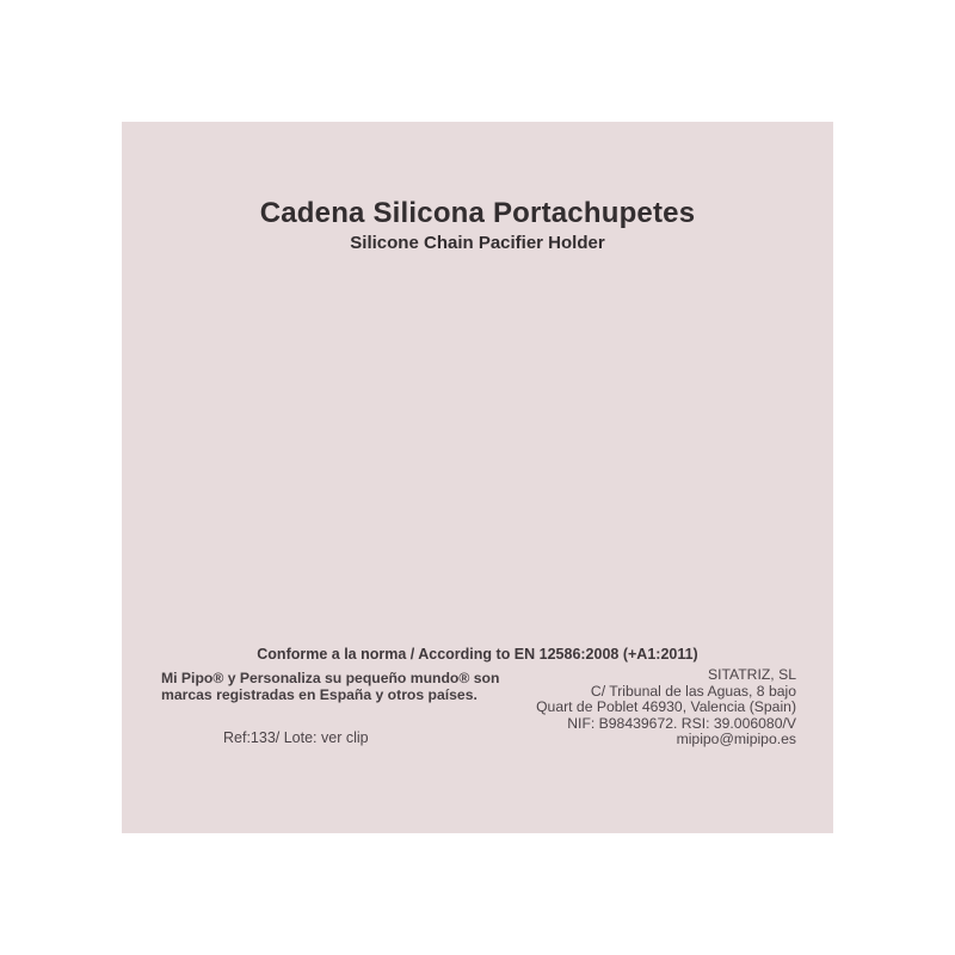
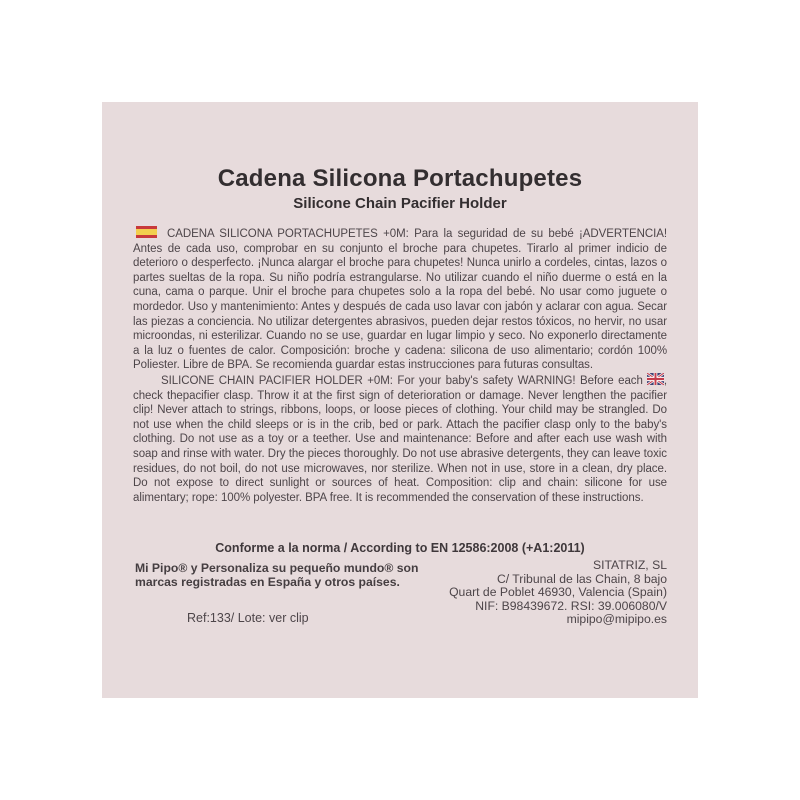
  Cadena Silicona Portachupetes
  Silicone Chain Pacifier Holder
+ CADENA SILICONA PORTACHUPETES +0M: Para la seguridad de su bebé ¡ADVERTENCIA! Antes de cada uso, comprobar en su conjunto el broche para chupetes. Tirarlo al primer indicio de deterioro o desperfecto. ¡Nunca alargar el broche para chupetes! Nunca unirlo a cordeles, cintas, lazos o partes sueltas de la ropa. Su niño podría estrangularse. No utilizar cuando el niño duerme o está en la cuna, cama o parque. Unir el broche para chupetes solo a la ropa del bebé. No usar como juguete o mordedor. Uso y mantenimiento: Antes y después de cada uso lavar con jabón y aclarar con agua. Secar las piezas a conciencia. No utilizar detergentes abrasivos, pueden dejar restos tóxicos, no hervir, no usar microondas, ni esterilizar. Cuando no se use, guardar en lugar limpio y seco. No exponerlo directamente a la luz o fuentes de calor. Composición: broche y cadena: silicona de uso alimentario; cordón 100% Poliester. Libre de BPA. Se recomienda guardar estas instrucciones para futuras consultas.
+ SILICONE CHAIN PACIFIER HOLDER +0M: For your baby's safety WARNING! Before each , check thepacifier clasp. Throw it at the first sign of deterioration or damage. Never lengthen the pacifier clip! Never attach to strings, ribbons, loops, or loose pieces of clothing. Your child may be strangled. Do not use when the child sleeps or is in the crib, bed or park. Attach the pacifier clasp only to the baby's clothing. Do not use as a toy or a teether. Use and maintenance: Before and after each use wash with soap and rinse with water. Dry the pieces thoroughly. Do not use abrasive detergents, they can leave toxic residues, do not boil, do not use microwaves, nor sterilize. When not in use, store in a clean, dry place. Do not expose to direct sunlight or sources of heat. Composition: clip and chain: silicone for use alimentary; rope: 100% polyester. BPA free. It is recommended the conservation of these instructions.
  Conforme a la norma / According to EN 12586:2008 (+A1:2011)
  Mi Pipo® y Personaliza su pequeño mundo® son marcas registradas en España y otros países.
  SITATRIZ, SL
- C/ Tribunal de las Aguas, 8 bajo
+ C/ Tribunal de las Chain, 8 bajo
  Quart de Poblet 46930, Valencia (Spain)
  NIF: B98439672. RSI: 39.006080/V
  mipipo@mipipo.es
  Ref:133/ Lote: ver clip
